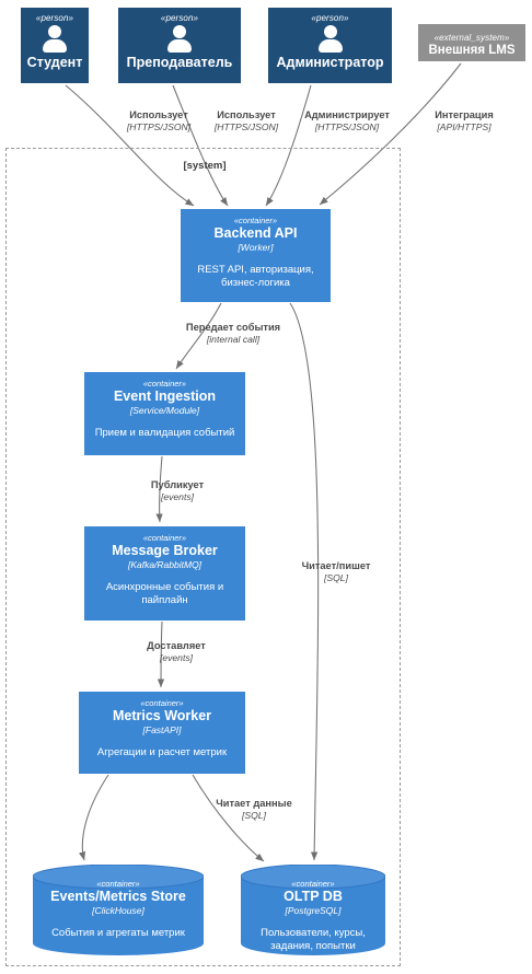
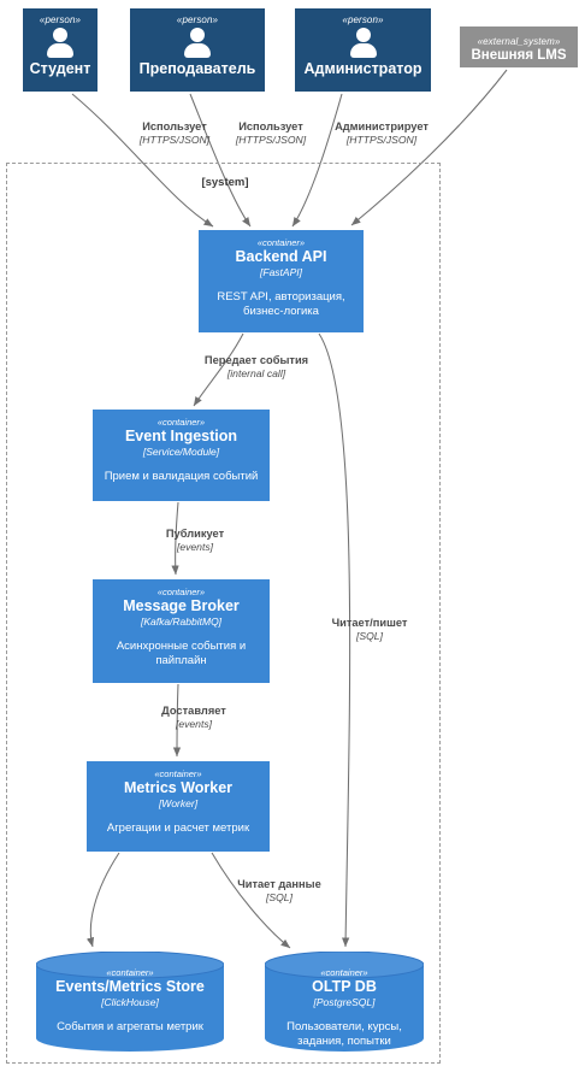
  [system]
  «person»
  Студент
  «person»
  Преподаватель
  «person»
  Администратор
  «external_system»
  Внешняя LMS
  «container»
  Backend API
- [Worker]
+ [FastAPI]
  REST API, авторизация,
  бизнес-логика
  «container»
  Event Ingestion
  [Service/Module]
  Прием и валидация событий
  «container»
  Message Broker
  [Kafka/RabbitMQ]
  Асинхронные события и
  пайплайн
  «container»
  Metrics Worker
- [FastAPI]
+ [Worker]
  Агрегации и расчет метрик
  «container»
  Events/Metrics Store
  [ClickHouse]
  События и агрегаты метрик
  «container»
  OLTP DB
  [PostgreSQL]
  Пользователи, курсы,
  задания, попытки
  Использует
  [HTTPS/JSON]
  Использует
  [HTTPS/JSON]
  Администрирует
  [HTTPS/JSON]
- Интеграция
- [API/HTTPS]
  Передает события
  [internal call]
  Публикует
  [events]
  Доставляет
  [events]
  Читает/пишет
  [SQL]
  Читает данные
  [SQL]
